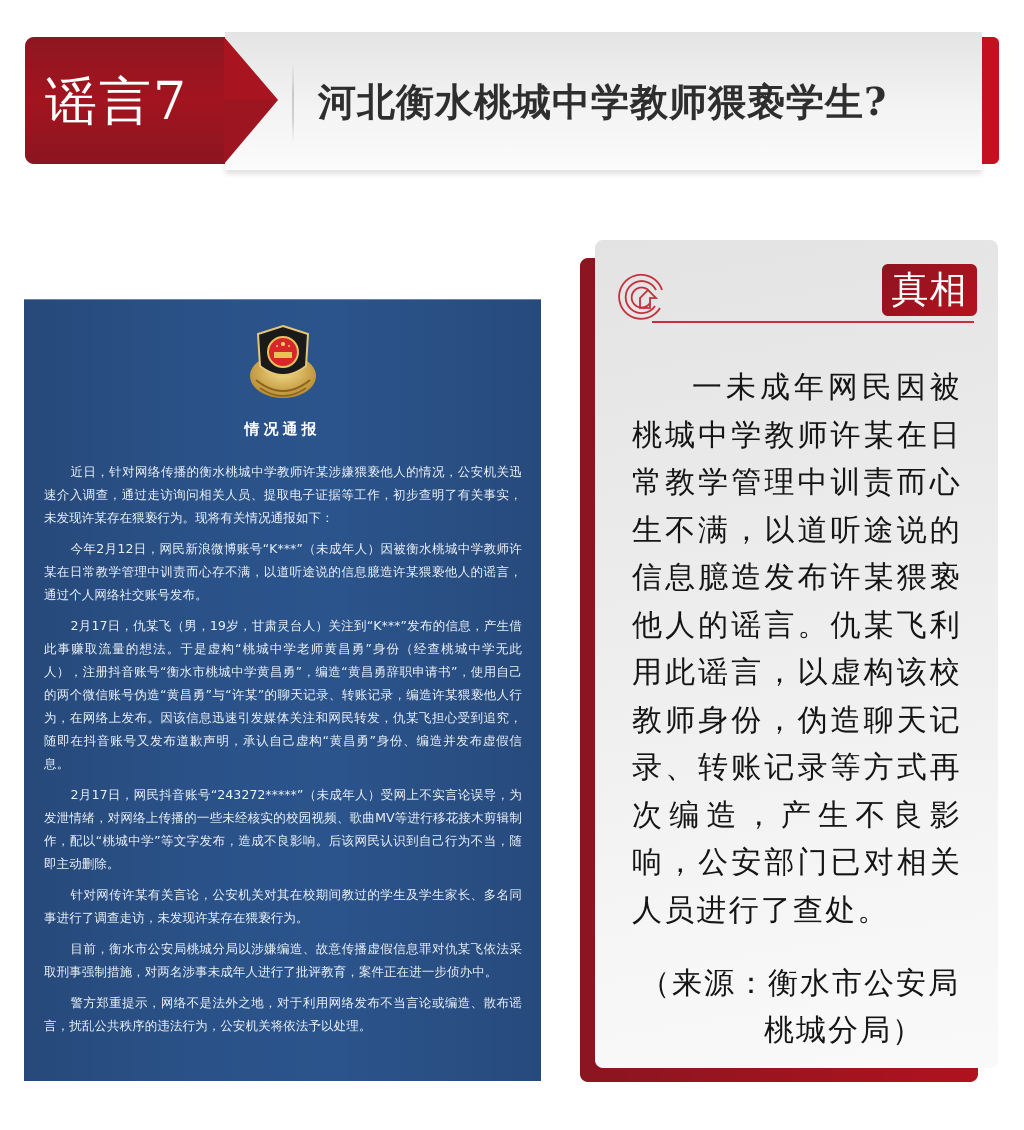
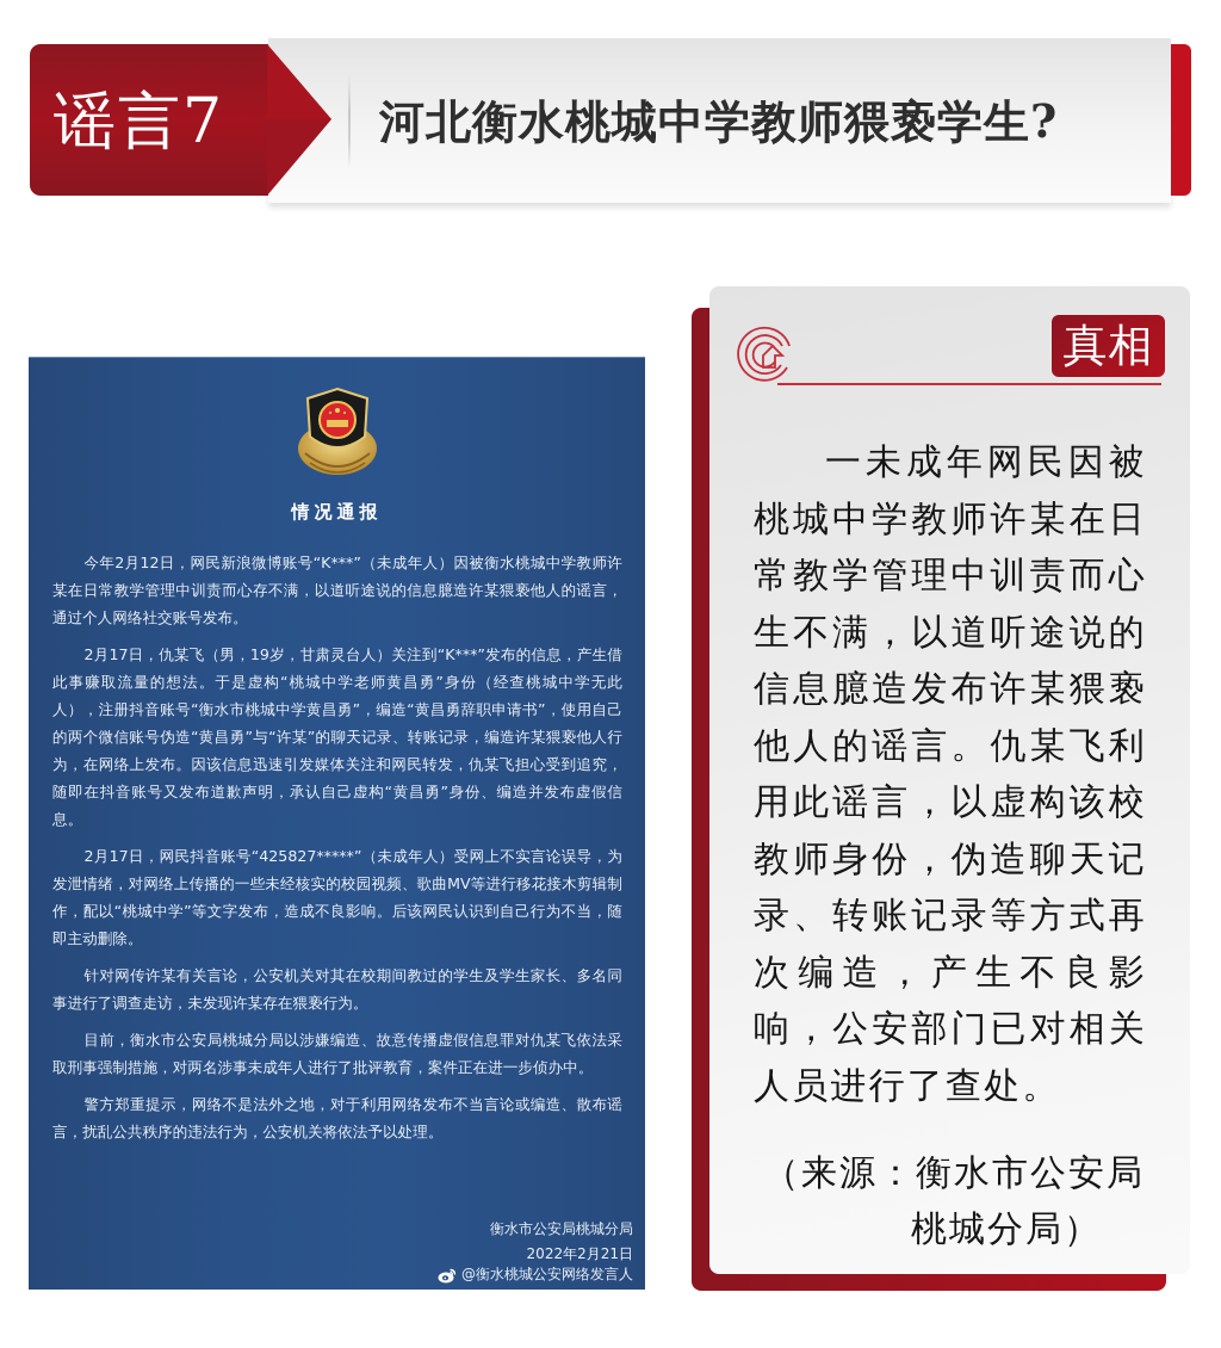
  谣言7
  河北衡水桃城中学教师猥亵学生?
  情况通报
- 近日，针对网络传播的衡水桃城中学教师许某涉嫌猥亵他人的情况，公安机关迅速介入调查，通过走访询问相关人员、提取电子证据等工作，初步查明了有关事实，未发现许某存在猥亵行为。现将有关情况通报如下：
  今年2月12日，网民新浪微博账号“K***”（未成年人）因被衡水桃城中学教师许某在日常教学管理中训责而心存不满，以道听途说的信息臆造许某猥亵他人的谣言，通过个人网络社交账号发布。
  2月17日，仇某飞（男，19岁，甘肃灵台人）关注到“K***”发布的信息，产生借此事赚取流量的想法。于是虚构“桃城中学老师黄昌勇”身份（经查桃城中学无此人），注册抖音账号“衡水市桃城中学黄昌勇”，编造“黄昌勇辞职申请书”，使用自己的两个微信账号伪造“黄昌勇”与“许某”的聊天记录、转账记录，编造许某猥亵他人行为，在网络上发布。因该信息迅速引发媒体关注和网民转发，仇某飞担心受到追究，随即在抖音账号又发布道歉声明，承认自己虚构“黄昌勇”身份、编造并发布虚假信息。
- 2月17日，网民抖音账号“243272*****”（未成年人）受网上不实言论误导，为发泄情绪，对网络上传播的一些未经核实的校园视频、歌曲MV等进行移花接木剪辑制作，配以“桃城中学”等文字发布，造成不良影响。后该网民认识到自己行为不当，随即主动删除。
+ 2月17日，网民抖音账号“425827*****”（未成年人）受网上不实言论误导，为发泄情绪，对网络上传播的一些未经核实的校园视频、歌曲MV等进行移花接木剪辑制作，配以“桃城中学”等文字发布，造成不良影响。后该网民认识到自己行为不当，随即主动删除。
  针对网传许某有关言论，公安机关对其在校期间教过的学生及学生家长、多名同事进行了调查走访，未发现许某存在猥亵行为。
  目前，衡水市公安局桃城分局以涉嫌编造、故意传播虚假信息罪对仇某飞依法采取刑事强制措施，对两名涉事未成年人进行了批评教育，案件正在进一步侦办中。
  警方郑重提示，网络不是法外之地，对于利用网络发布不当言论或编造、散布谣言，扰乱公共秩序的违法行为，公安机关将依法予以处理。
+ 衡水市公安局桃城分局
+ 2022年2月21日
+ @衡水桃城公安网络发言人
  真相
  一未成年网民因被桃城中学教师许某在日常教学管理中训责而心生不满，以道听途说的信息臆造发布许某猥亵他人的谣言。仇某飞利用此谣言，以虚构该校教师身份，伪造聊天记录、转账记录等方式再次编造，产生不良影响，公安部门已对相关人员进行了查处。
  （来源：衡水市公安局
  桃城分局）
